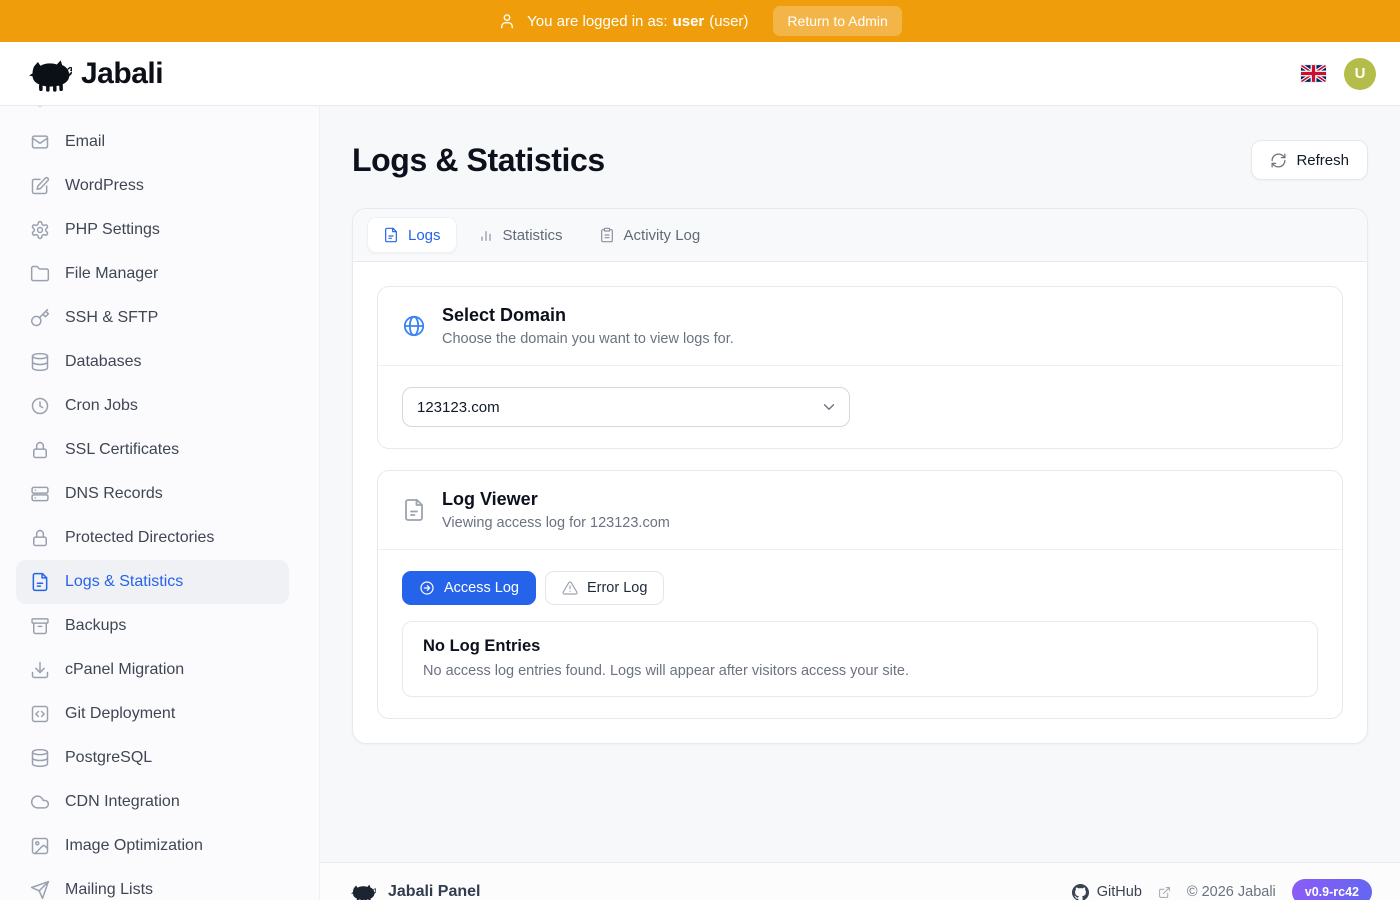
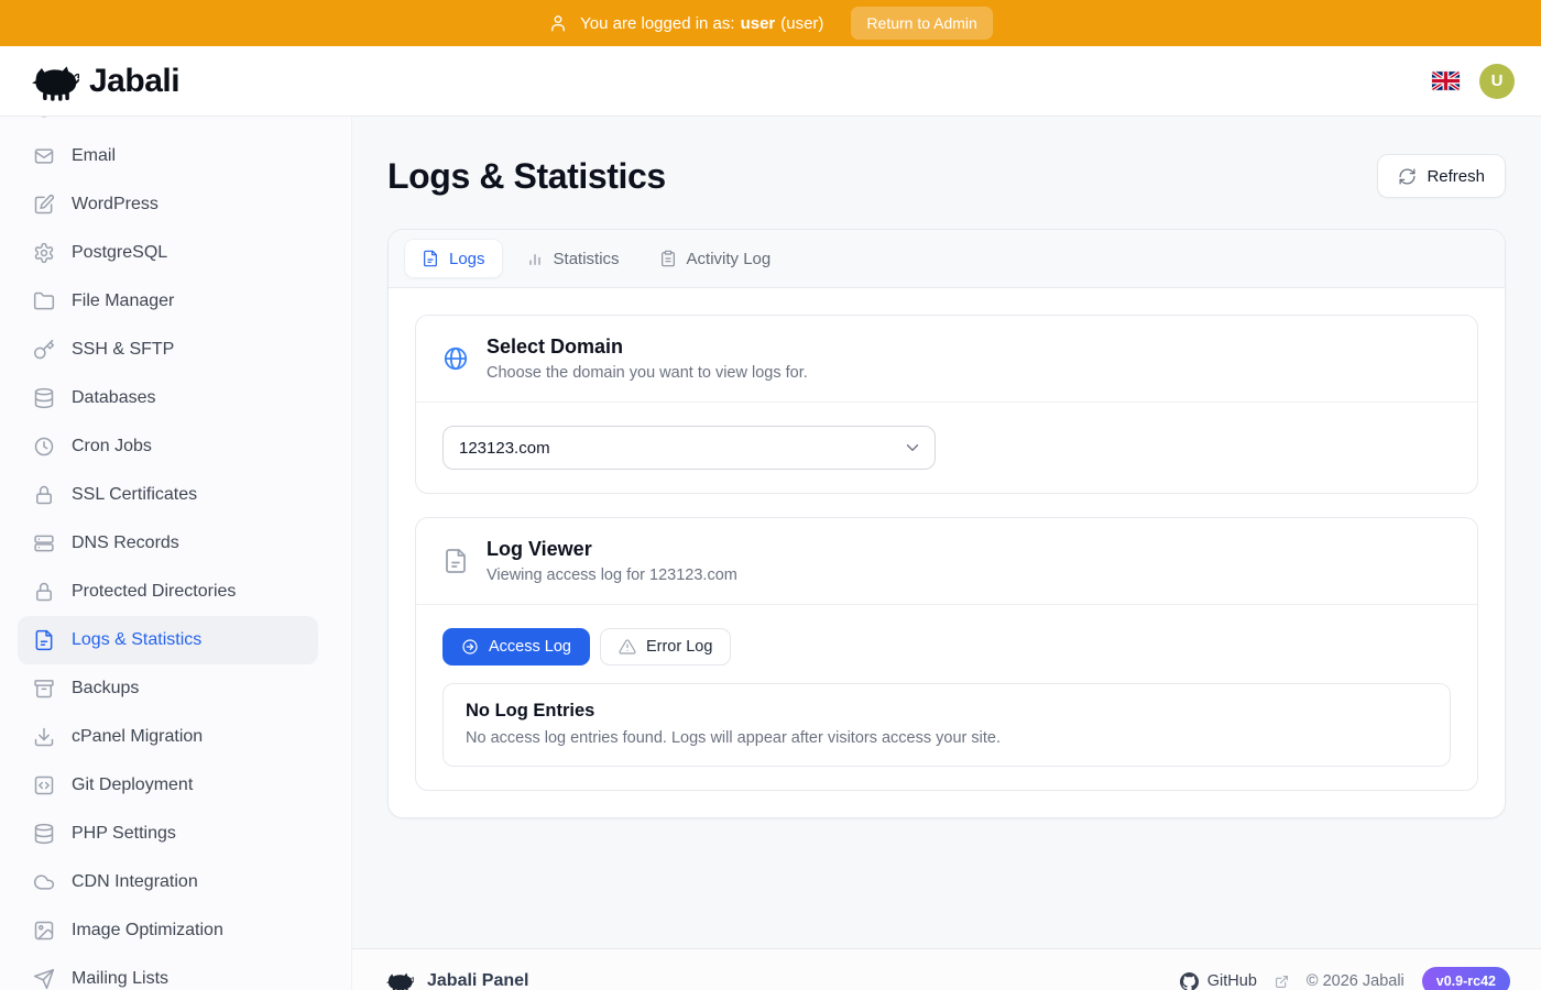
  You are logged in as:
  user
  (user)
  Return to Admin
  Jabali
  U
  Email
  WordPress
- PHP Settings
+ PostgreSQL
  File Manager
  SSH & SFTP
  Databases
  Cron Jobs
  SSL Certificates
  DNS Records
  Protected Directories
  Logs & Statistics
  Backups
  cPanel Migration
  Git Deployment
- PostgreSQL
+ PHP Settings
  CDN Integration
  Image Optimization
  Mailing Lists
  Logs & Statistics
  Refresh
  Logs
  Statistics
  Activity Log
  Select Domain
  Choose the domain you want to view logs for.
  123123.com
  Log Viewer
  Viewing access log for 123123.com
  Access Log
  Error Log
  No Log Entries
  No access log entries found. Logs will appear after visitors access your site.
  Jabali Panel
  GitHub
  © 2026 Jabali
  v0.9-rc42
